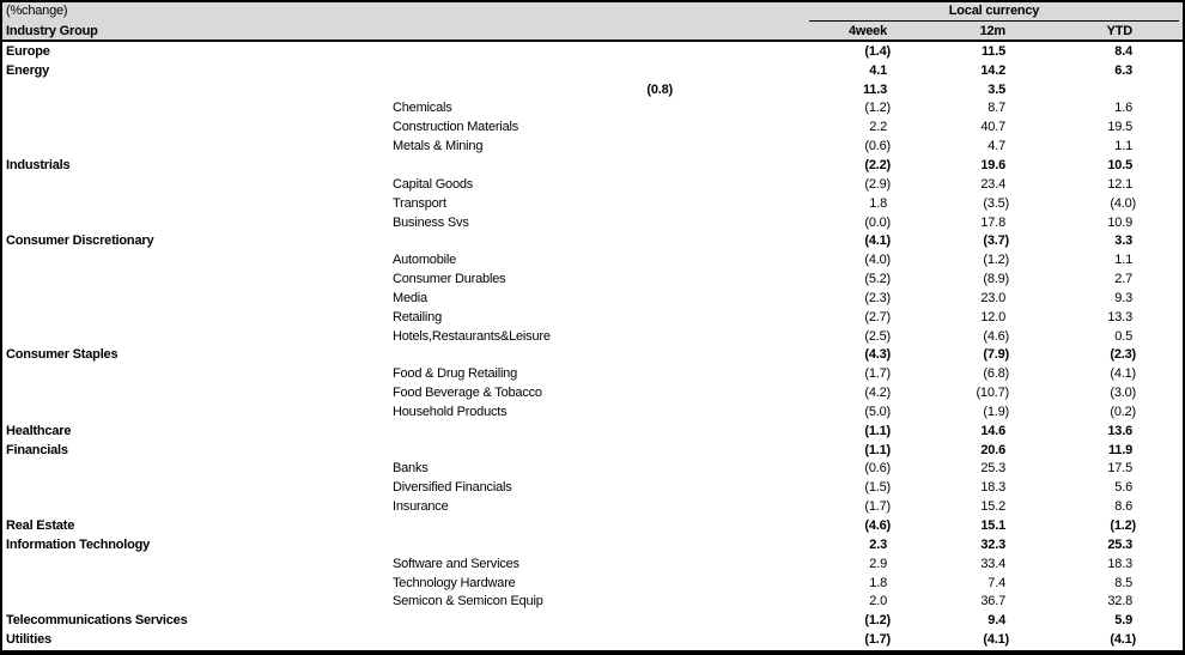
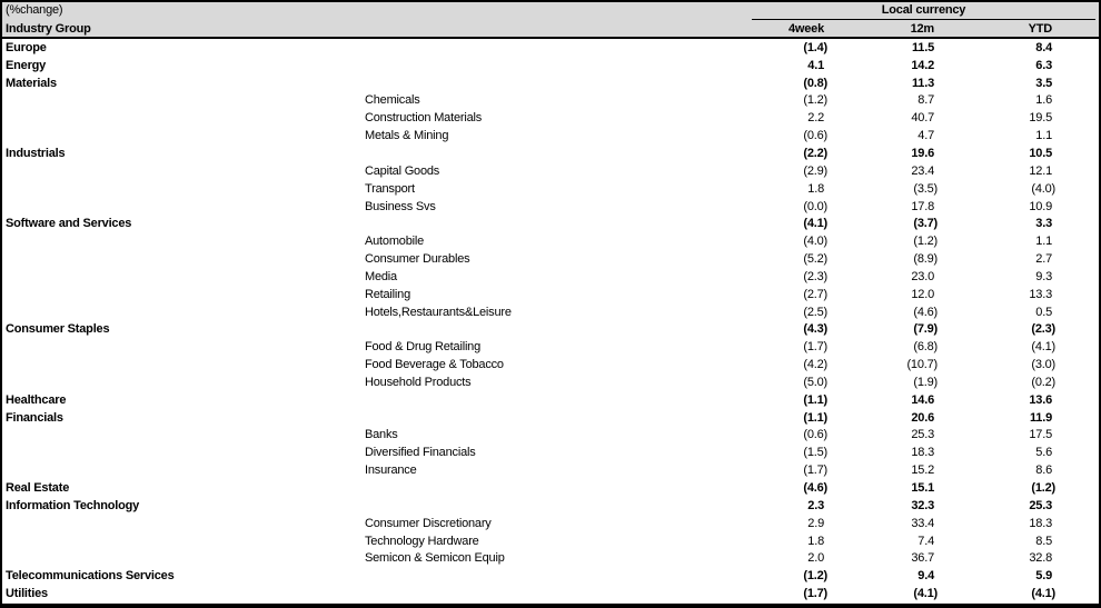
  (%change)
  Local currency
  Industry Group
  4week
  12m
  YTD
  Europe
  (1.4)
  11.5
  8.4
  Energy
  4.1
  14.2
  6.3
+ Materials
  (0.8)
  11.3
  3.5
  Chemicals
  (1.2)
  8.7
  1.6
  Construction Materials
  2.2
  40.7
  19.5
  Metals & Mining
  (0.6)
  4.7
  1.1
  Industrials
  (2.2)
  19.6
  10.5
  Capital Goods
  (2.9)
  23.4
  12.1
  Transport
  1.8
  (3.5)
  (4.0)
  Business Svs
  (0.0)
  17.8
  10.9
- Consumer Discretionary
+ Software and Services
  (4.1)
  (3.7)
  3.3
  Automobile
  (4.0)
  (1.2)
  1.1
  Consumer Durables
  (5.2)
  (8.9)
  2.7
  Media
  (2.3)
  23.0
  9.3
  Retailing
  (2.7)
  12.0
  13.3
  Hotels,Restaurants&Leisure
  (2.5)
  (4.6)
  0.5
  Consumer Staples
  (4.3)
  (7.9)
  (2.3)
  Food & Drug Retailing
  (1.7)
  (6.8)
  (4.1)
  Food Beverage & Tobacco
  (4.2)
  (10.7)
  (3.0)
  Household Products
  (5.0)
  (1.9)
  (0.2)
  Healthcare
  (1.1)
  14.6
  13.6
  Financials
  (1.1)
  20.6
  11.9
  Banks
  (0.6)
  25.3
  17.5
  Diversified Financials
  (1.5)
  18.3
  5.6
  Insurance
  (1.7)
  15.2
  8.6
  Real Estate
  (4.6)
  15.1
  (1.2)
  Information Technology
  2.3
  32.3
  25.3
- Software and Services
+ Consumer Discretionary
  2.9
  33.4
  18.3
  Technology Hardware
  1.8
  7.4
  8.5
  Semicon & Semicon Equip
  2.0
  36.7
  32.8
  Telecommunications Services
  (1.2)
  9.4
  5.9
  Utilities
  (1.7)
  (4.1)
  (4.1)
